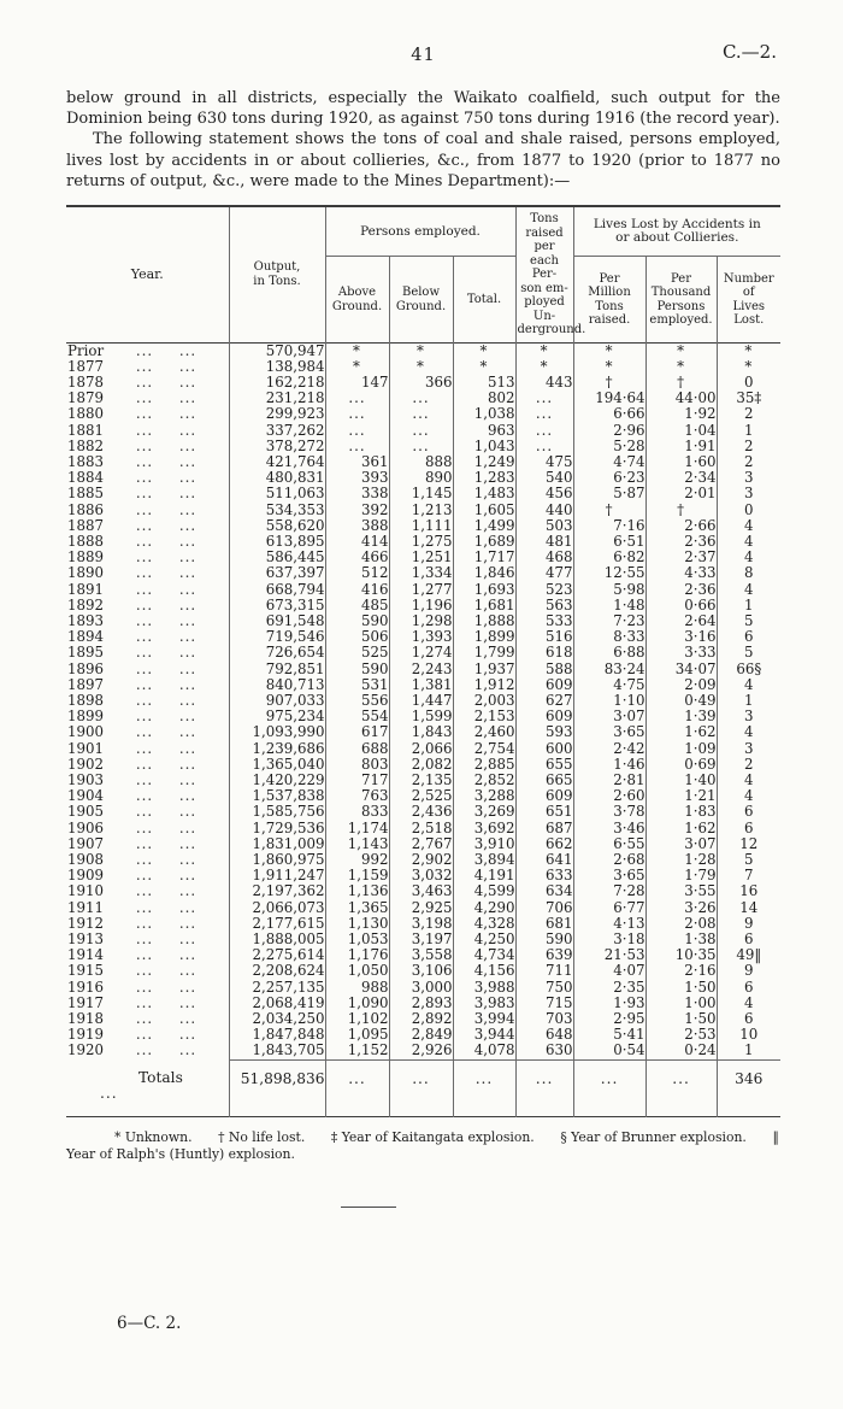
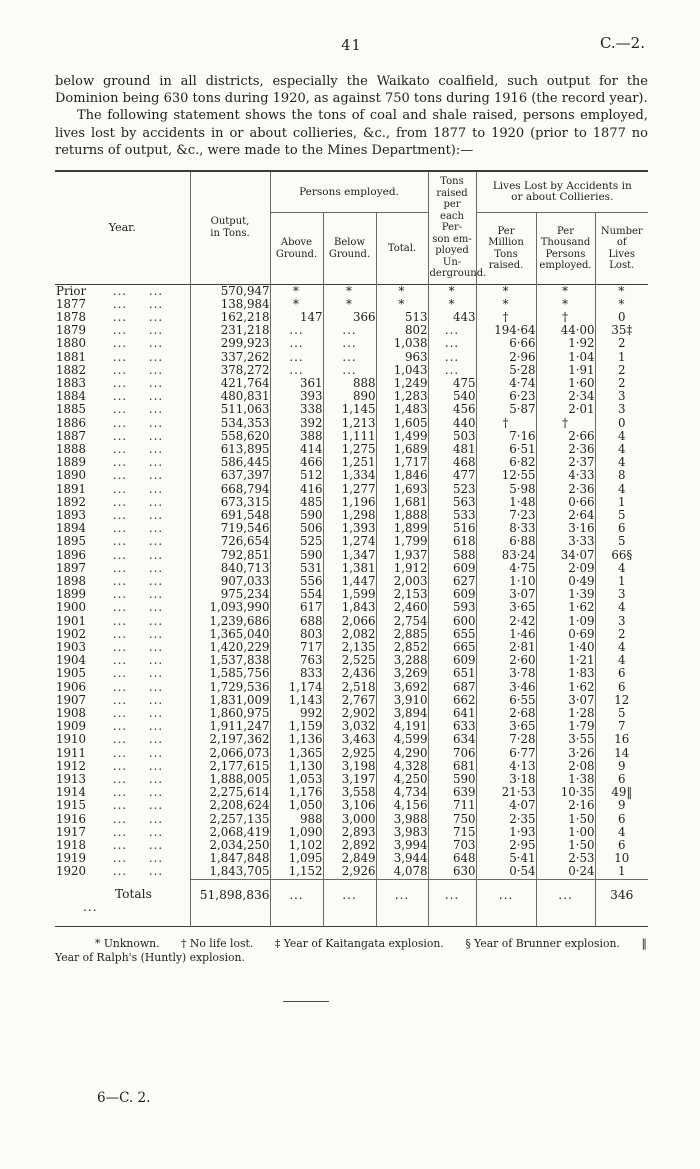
  41
  C.—2.
  below ground in all districts, especially the Waikato coalfield, such output for the Dominion being 630 tons during 1920, as against 750 tons during 1916 (the record year).
  The following statement shows the tons of coal and shale raised, persons employed, lives lost by accidents in or about collieries, &c., from 1877 to 1920 (prior to 1877 no returns of output, &c., were made to the Mines Department):—
  Year.	Output, in Tons.	Persons employed.	Tons raised per each Per- son em- ployed Un- derground.	Lives Lost by Accidents in or about Collieries.
  Above Ground.	Below Ground.	Total.	Per Million Tons raised.	Per Thousand Persons employed.	Number of Lives Lost.
  Prior ... ...	570,947	*	*	*	*	*	*	*
  1877 ... ...	138,984	*	*	*	*	*	*	*
  1878 ... ...	162,218	147	366	513	443	†	†	0
  1879 ... ...	231,218	...	...	802	...	194·64	44·00	35‡
  1880 ... ...	299,923	...	...	1,038	...	6·66	1·92	2
  1881 ... ...	337,262	...	...	963	...	2·96	1·04	1
  1882 ... ...	378,272	...	...	1,043	...	5·28	1·91	2
  1883 ... ...	421,764	361	888	1,249	475	4·74	1·60	2
  1884 ... ...	480,831	393	890	1,283	540	6·23	2·34	3
  1885 ... ...	511,063	338	1,145	1,483	456	5·87	2·01	3
  1886 ... ...	534,353	392	1,213	1,605	440	†	†	0
  1887 ... ...	558,620	388	1,111	1,499	503	7·16	2·66	4
  1888 ... ...	613,895	414	1,275	1,689	481	6·51	2·36	4
  1889 ... ...	586,445	466	1,251	1,717	468	6·82	2·37	4
  1890 ... ...	637,397	512	1,334	1,846	477	12·55	4·33	8
  1891 ... ...	668,794	416	1,277	1,693	523	5·98	2·36	4
  1892 ... ...	673,315	485	1,196	1,681	563	1·48	0·66	1
  1893 ... ...	691,548	590	1,298	1,888	533	7·23	2·64	5
  1894 ... ...	719,546	506	1,393	1,899	516	8·33	3·16	6
  1895 ... ...	726,654	525	1,274	1,799	618	6·88	3·33	5
- 1896 ... ...	792,851	590	2,243	1,937	588	83·24	34·07	66§
+ 1896 ... ...	792,851	590	1,347	1,937	588	83·24	34·07	66§
  1897 ... ...	840,713	531	1,381	1,912	609	4·75	2·09	4
  1898 ... ...	907,033	556	1,447	2,003	627	1·10	0·49	1
  1899 ... ...	975,234	554	1,599	2,153	609	3·07	1·39	3
  1900 ... ...	1,093,990	617	1,843	2,460	593	3·65	1·62	4
  1901 ... ...	1,239,686	688	2,066	2,754	600	2·42	1·09	3
  1902 ... ...	1,365,040	803	2,082	2,885	655	1·46	0·69	2
  1903 ... ...	1,420,229	717	2,135	2,852	665	2·81	1·40	4
  1904 ... ...	1,537,838	763	2,525	3,288	609	2·60	1·21	4
  1905 ... ...	1,585,756	833	2,436	3,269	651	3·78	1·83	6
  1906 ... ...	1,729,536	1,174	2,518	3,692	687	3·46	1·62	6
  1907 ... ...	1,831,009	1,143	2,767	3,910	662	6·55	3·07	12
  1908 ... ...	1,860,975	992	2,902	3,894	641	2·68	1·28	5
  1909 ... ...	1,911,247	1,159	3,032	4,191	633	3·65	1·79	7
  1910 ... ...	2,197,362	1,136	3,463	4,599	634	7·28	3·55	16
  1911 ... ...	2,066,073	1,365	2,925	4,290	706	6·77	3·26	14
  1912 ... ...	2,177,615	1,130	3,198	4,328	681	4·13	2·08	9
  1913 ... ...	1,888,005	1,053	3,197	4,250	590	3·18	1·38	6
  1914 ... ...	2,275,614	1,176	3,558	4,734	639	21·53	10·35	49‖
  1915 ... ...	2,208,624	1,050	3,106	4,156	711	4·07	2·16	9
  1916 ... ...	2,257,135	988	3,000	3,988	750	2·35	1·50	6
  1917 ... ...	2,068,419	1,090	2,893	3,983	715	1·93	1·00	4
  1918 ... ...	2,034,250	1,102	2,892	3,994	703	2·95	1·50	6
  1919 ... ...	1,847,848	1,095	2,849	3,944	648	5·41	2·53	10
  1920 ... ...	1,843,705	1,152	2,926	4,078	630	0·54	0·24	1
  Totals...	51,898,836	...	...	...	...	...	...	346
  * Unknown. † No life lost. ‡ Year of Kaitangata explosion. § Year of Brunner explosion. ‖ Year of Ralph's (Huntly) explosion.
  6—C. 2.
